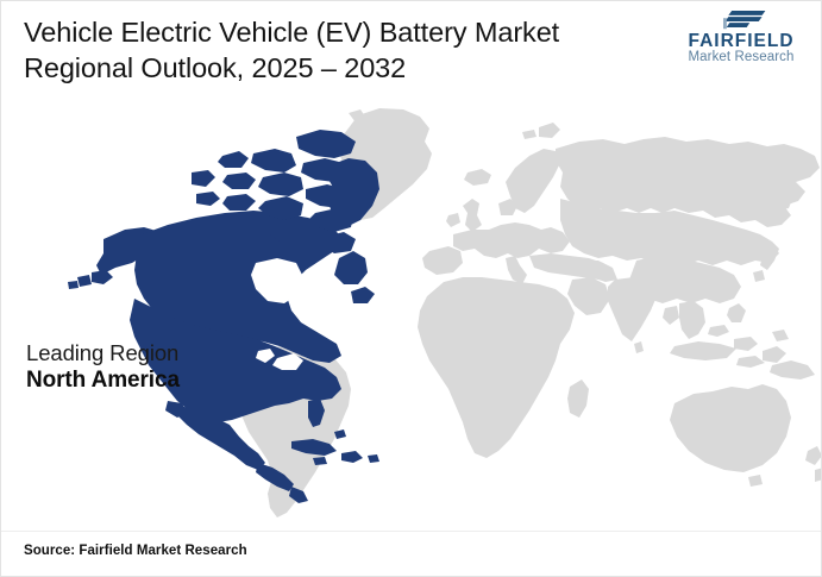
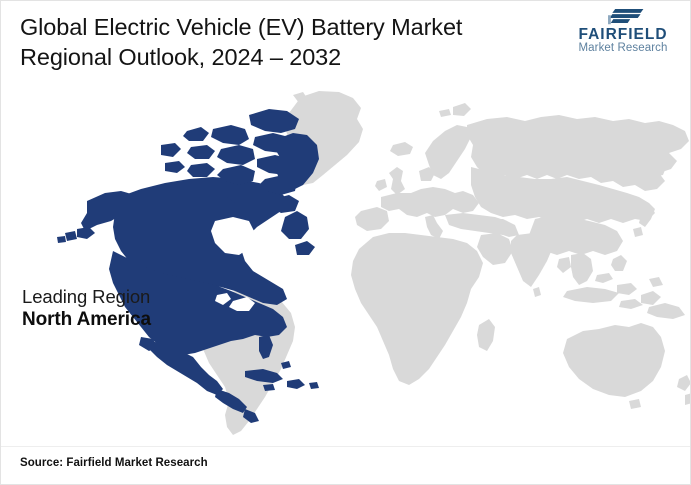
- Vehicle Electric Vehicle (EV) Battery Market
+ Global Electric Vehicle (EV) Battery Market
- Regional Outlook, 2025 – 2032
+ Regional Outlook, 2024 – 2032
  FAIRFIELD
  Market Research
  Leading Region
  North America
  Source: Fairfield Market Research
